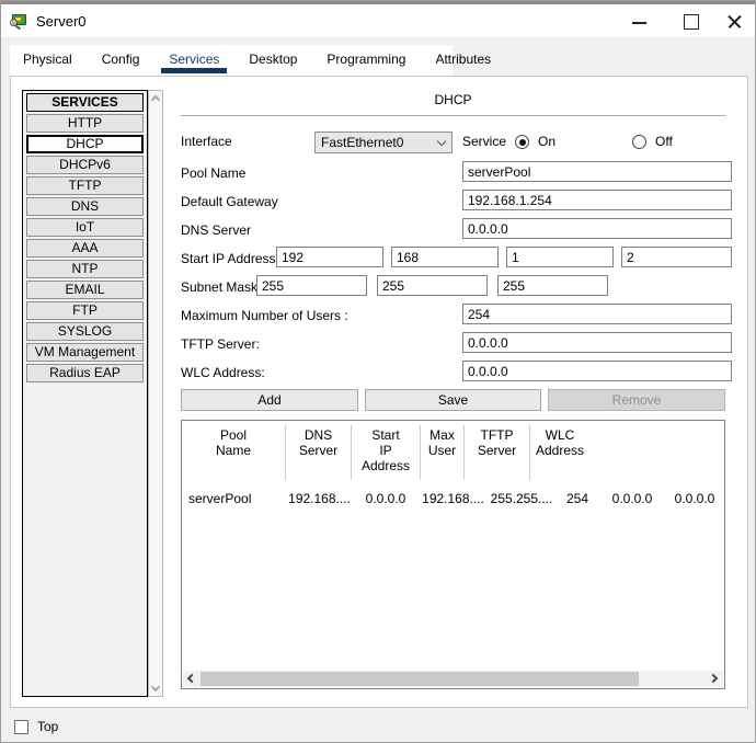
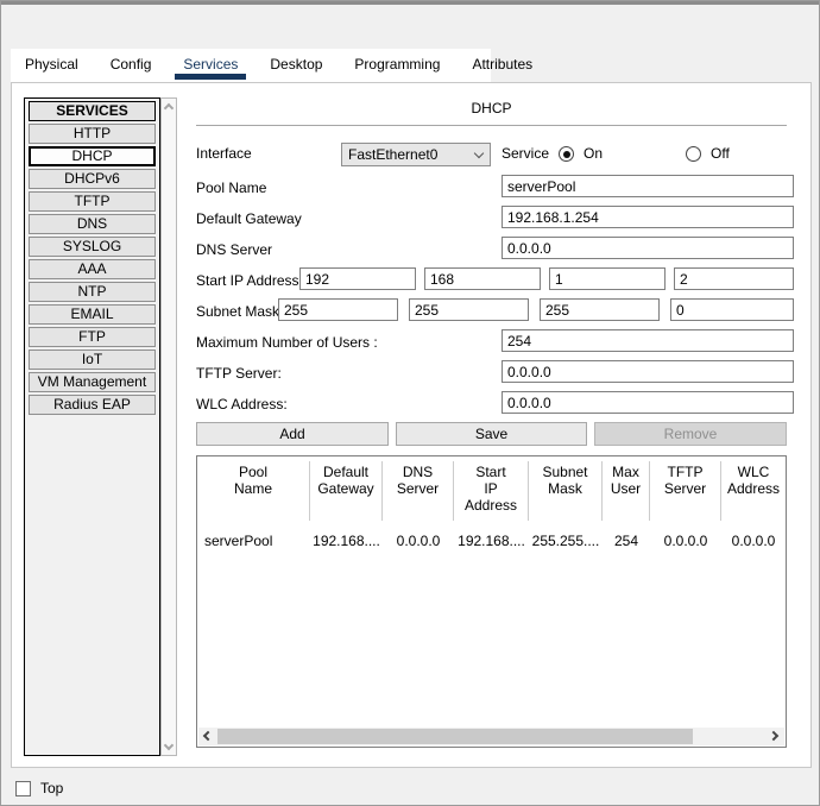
- Server0
  Physical
  Config
  Services
  Desktop
  Programming
  Attributes
  SERVICES
  HTTP
  DHCP
  DHCPv6
  TFTP
  DNS
- IoT
+ SYSLOG
  AAA
  NTP
  EMAIL
  FTP
- SYSLOG
+ IoT
  VM Management
  Radius EAP
  DHCP
  Interface
  FastEthernet0
  Service
  On
  Off
  Pool Name
  serverPool
  Default Gateway
  192.168.1.254
  DNS Server
  0.0.0.0
  Start IP Address
  Subnet Mask
  Maximum Number of Users :
  254
  TFTP Server:
  0.0.0.0
  WLC Address:
  0.0.0.0
  Add
  Save
  Remove
  Pool
  Name
+ Default
+ Gateway
  DNS
  Server
  Start
  IP
  Address
+ Subnet
+ Mask
  Max
  User
  TFTP
  Server
  WLC
  Address
  serverPool
  192.168....
  0.0.0.0
  192.168....
  255.255....
  254
  0.0.0.0
  0.0.0.0
  192
  168
  1
  2
  255
  255
  255
+ 0
  Top
